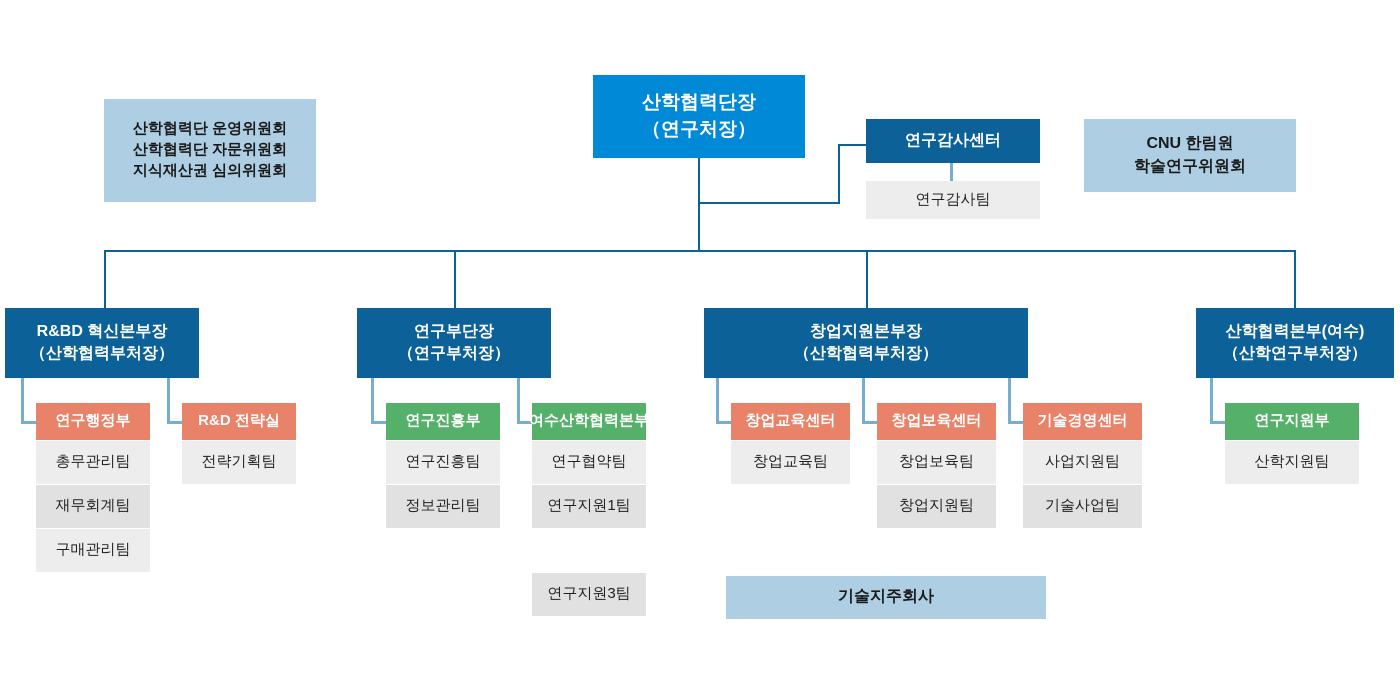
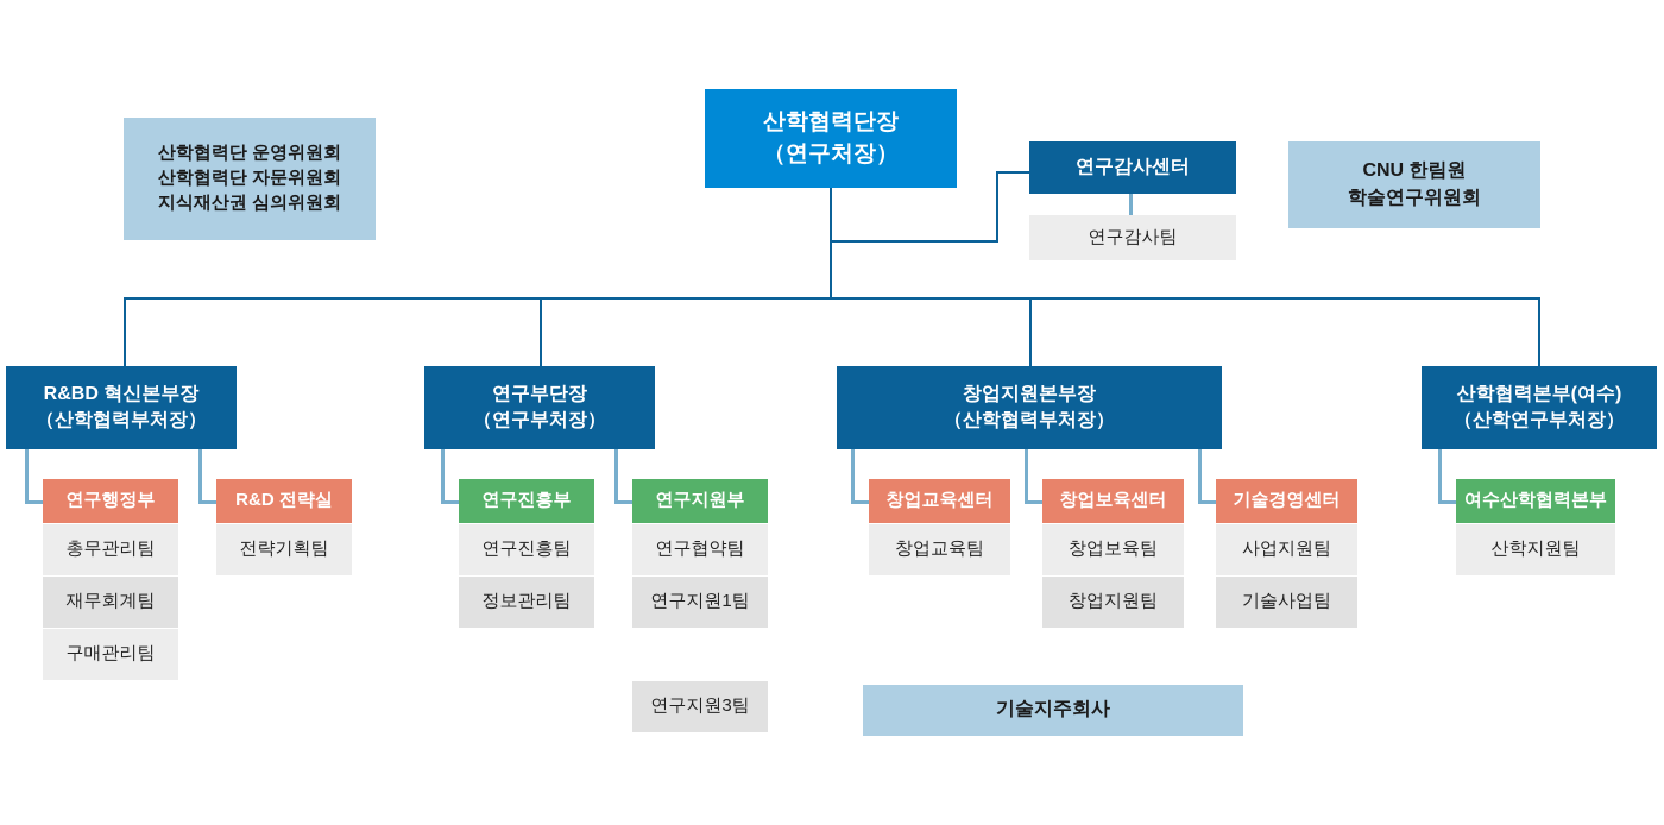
  산학협력단장
  （연구처장）
  산학협력단 운영위원회
  산학협력단 자문위원회
  지식재산권 심의위원회
  CNU 한림원
  학술연구위원회
  연구감사센터
  연구감사팀
  기술지주회사
  R&BD 혁신본부장
  （산학협력부처장）
  연구행정부
  총무관리팀
  재무회계팀
  구매관리팀
  R&D 전략실
  전략기획팀
  연구부단장
  （연구부처장）
  연구진흥부
  연구진흥팀
  정보관리팀
- 여수산학협력본부
+ 연구지원부
  연구협약팀
  연구지원1팀
  연구지원3팀
  창업지원본부장
  （산학협력부처장）
  창업교육센터
  창업교육팀
  창업보육센터
  창업보육팀
  창업지원팀
  기술경영센터
  사업지원팀
  기술사업팀
  산학협력본부(여수)
  （산학연구부처장）
- 연구지원부
+ 여수산학협력본부
  산학지원팀
